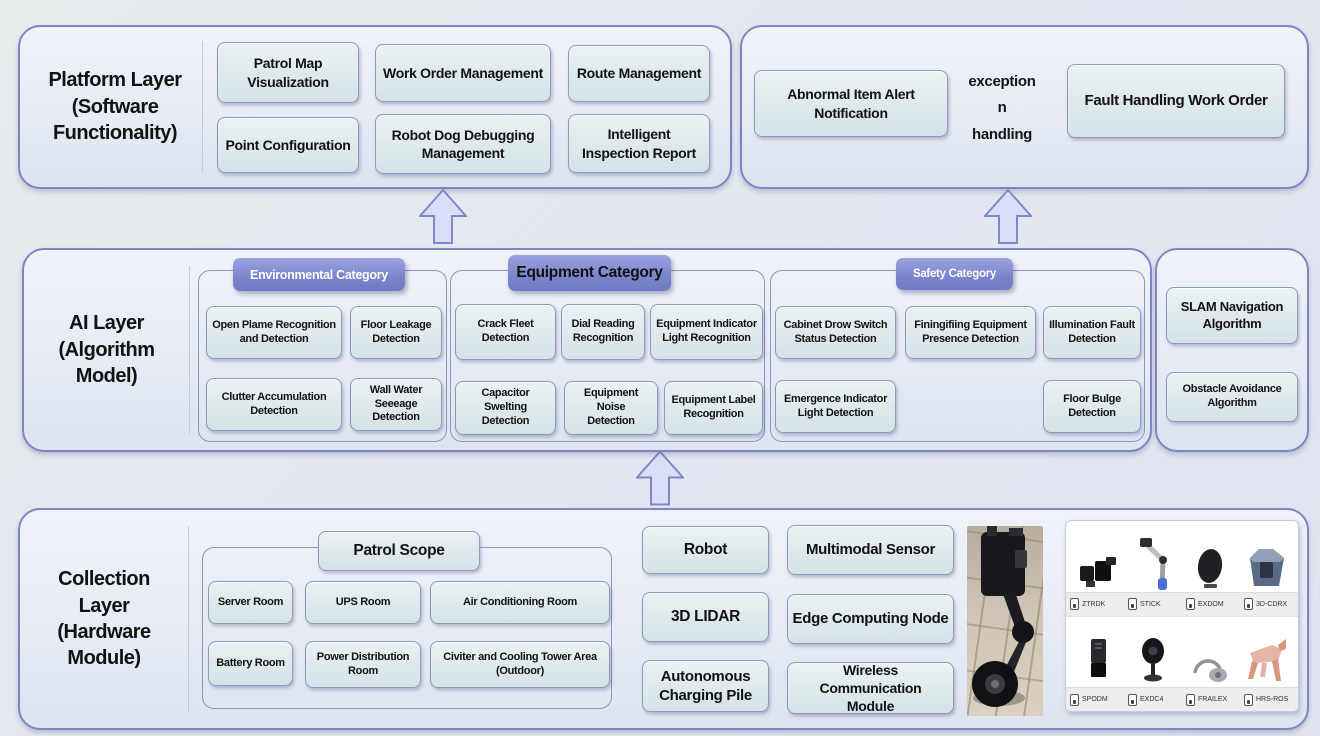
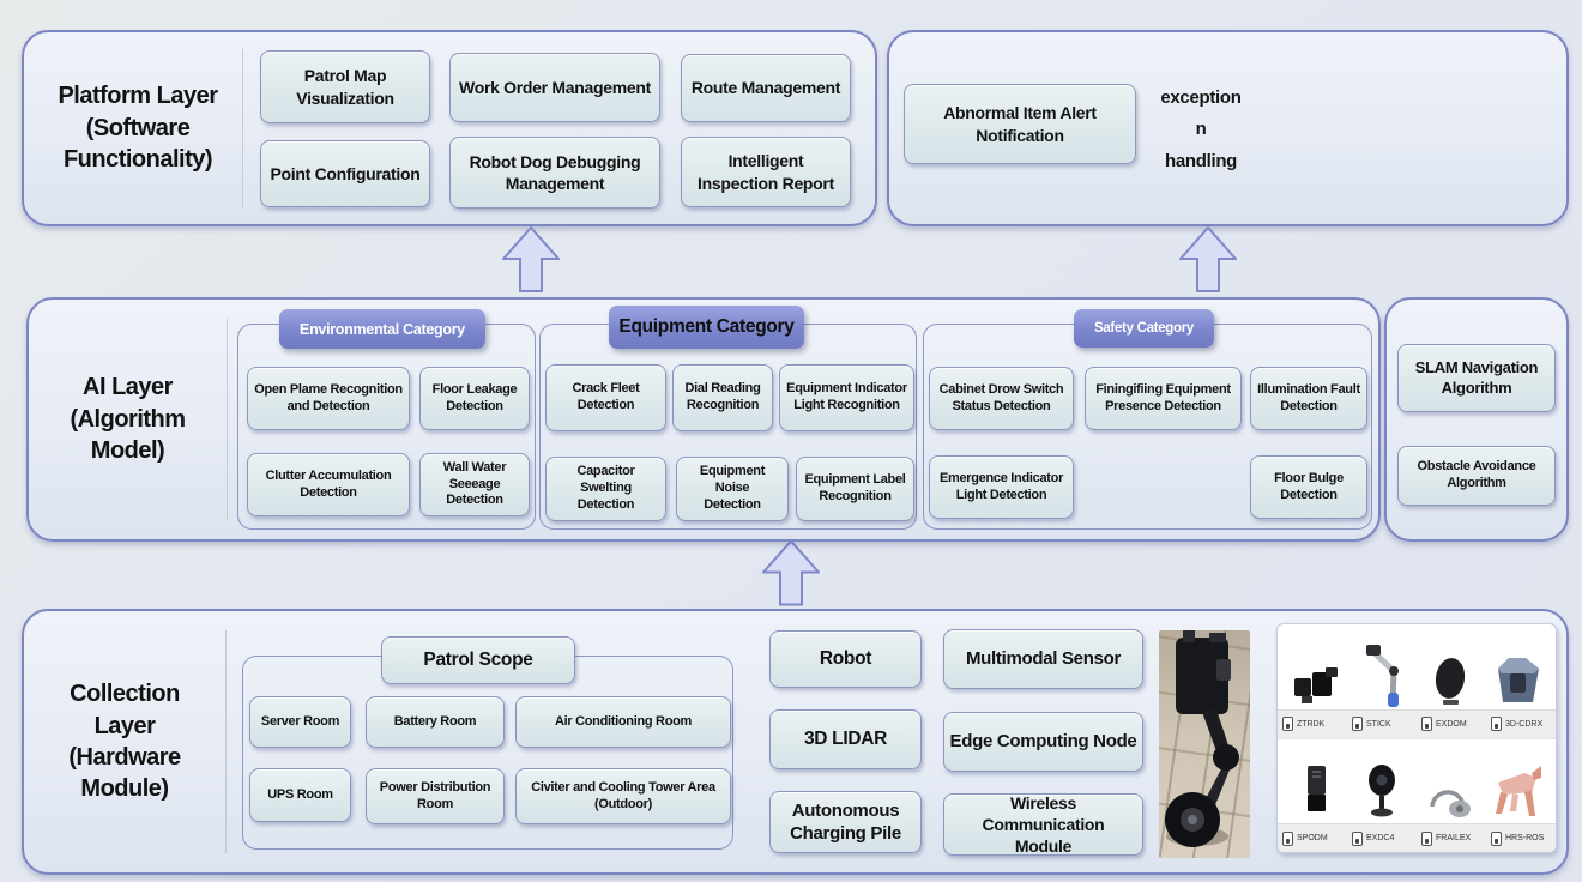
  Platform Layer
  (Software
  Functionality)
  Patrol Map
  Visualization
  Work Order Management
  Route Management
  Point Configuration
  Robot Dog Debugging
  Management
  Intelligent
  Inspection Report
  Abnormal Item Alert
  Notification
  exception
  n
  handling
- Fault Handling Work Order
  AI Layer
  (Algorithm
  Model)
  Environmental Category
  Open Plame Recognition
  and Detection
  Floor Leakage
  Detection
  Clutter Accumulation
  Detection
  Wall Water Seeeage
  Detection
  Equipment Category
  Crack Fleet
  Detection
  Dial Reading
  Recognition
  Equipment Indicator
  Light Recognition
  Capacitor Swelting
  Detection
  Equipment Noise
  Detection
  Equipment Label
  Recognition
  Safety Category
  Cabinet Drow Switch
  Status Detection
  Finingifiing Equipment
  Presence Detection
  Illumination Fault
  Detection
  Emergence Indicator
  Light Detection
  Floor Bulge
  Detection
  SLAM Navigation
  Algorithm
  Obstacle Avoidance
  Algorithm
  Collection
  Layer
  (Hardware
  Module)
  Patrol Scope
  Server Room
- UPS Room
+ Battery Room
  Air Conditioning Room
- Battery Room
+ UPS Room
  Power Distribution
  Room
  Civiter and Cooling Tower Area
  (Outdoor)
  Robot
  3D LIDAR
  Autonomous
  Charging Pile
  Multimodal Sensor
  Edge Computing Node
  Wireless Communication
  Module
